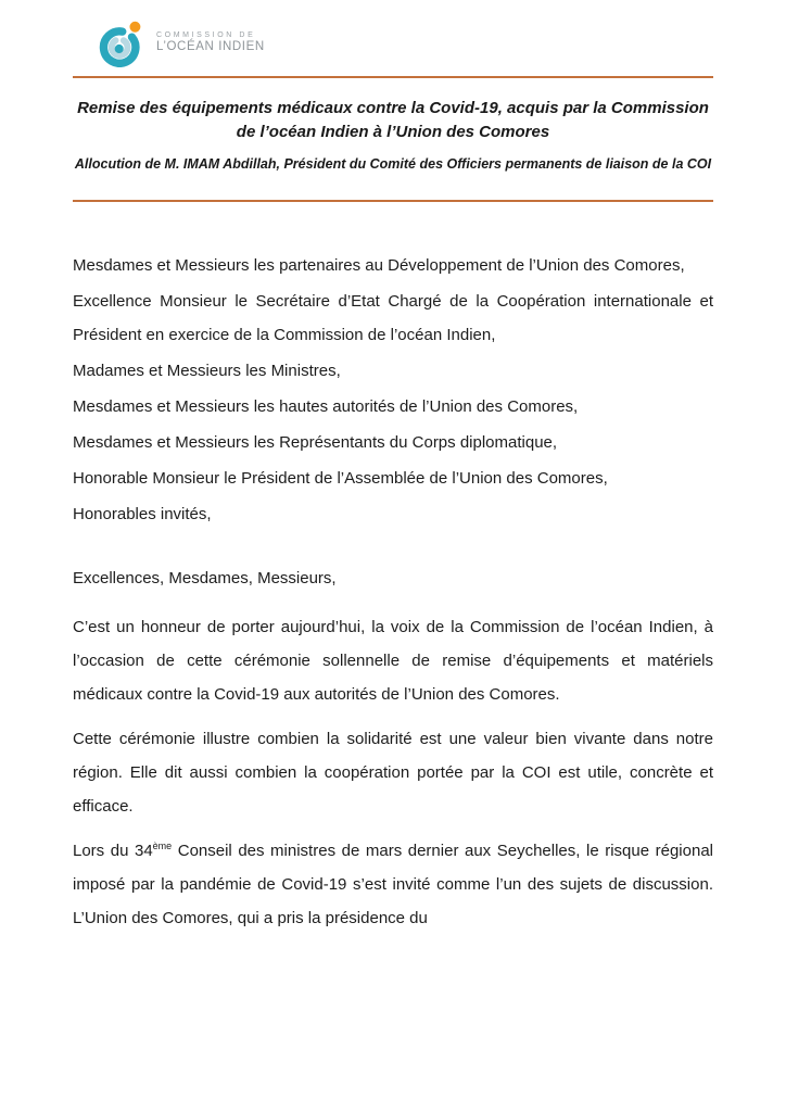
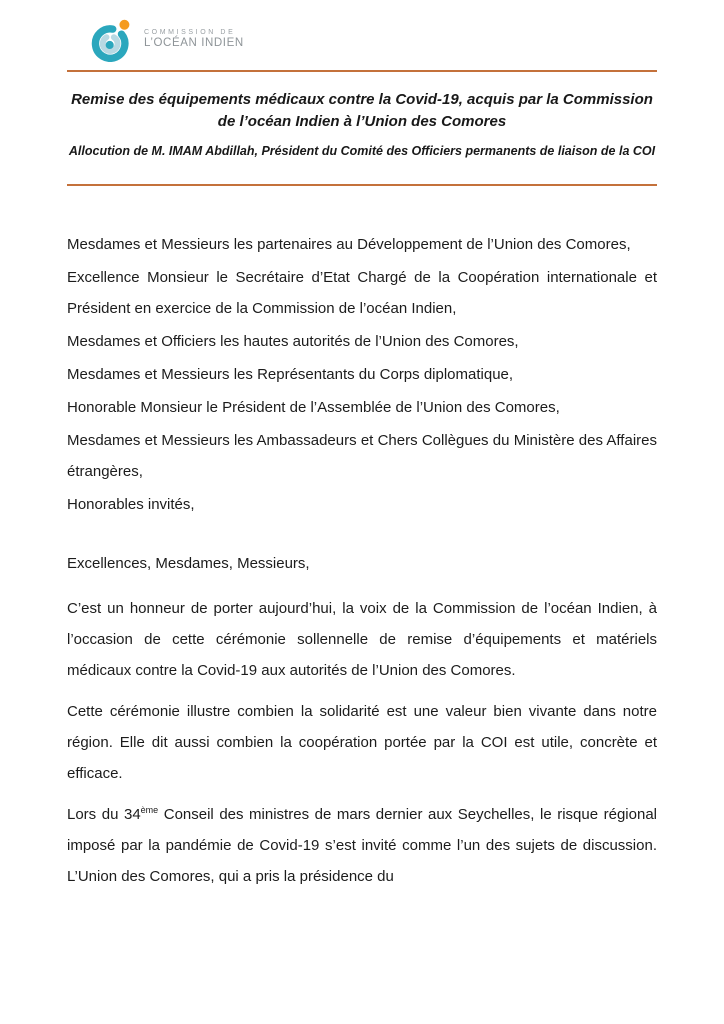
  L’OCÉAN INDIEN
  Remise des équipements médicaux contre la Covid-19, acquis par la Commission de l’océan Indien à l’Union des Comores
  Allocution de M. IMAM Abdillah, Président du Comité des Officiers permanents de liaison de la COI
  Mesdames et Messieurs les partenaires au Développement de l’Union des Comores,
  Excellence Monsieur le Secrétaire d’Etat Chargé de la Coopération internationale et Président en exercice de la Commission de l’océan Indien,
- Madames et Messieurs les Ministres,
- Mesdames et Messieurs les hautes autorités de l’Union des Comores,
+ Mesdames et Officiers les hautes autorités de l’Union des Comores,
  Mesdames et Messieurs les Représentants du Corps diplomatique,
  Honorable Monsieur le Président de l’Assemblée de l’Union des Comores,
+ Mesdames et Messieurs les Ambassadeurs et Chers Collègues du Ministère des Affaires étrangères,
  Honorables invités,
  Excellences, Mesdames, Messieurs,
  C’est un honneur de porter aujourd’hui, la voix de la Commission de l’océan Indien, à l’occasion de cette cérémonie sollennelle de remise d’équipements et matériels médicaux contre la Covid-19 aux autorités de l’Union des Comores.
  Cette cérémonie illustre combien la solidarité est une valeur bien vivante dans notre région. Elle dit aussi combien la coopération portée par la COI est utile, concrète et efficace.
  Lors du 34ème Conseil des ministres de mars dernier aux Seychelles, le risque régional imposé par la pandémie de Covid-19 s’est invité comme l’un des sujets de discussion. L’Union des Comores, qui a pris la présidence du
